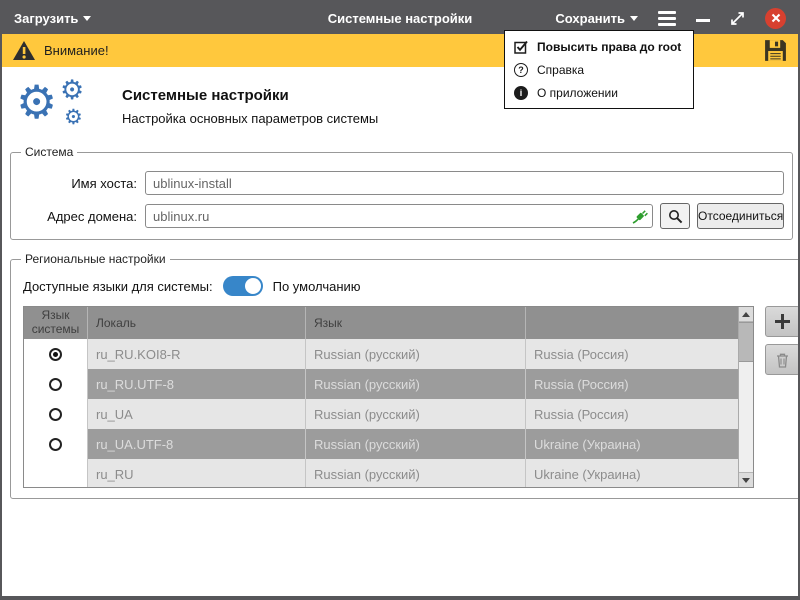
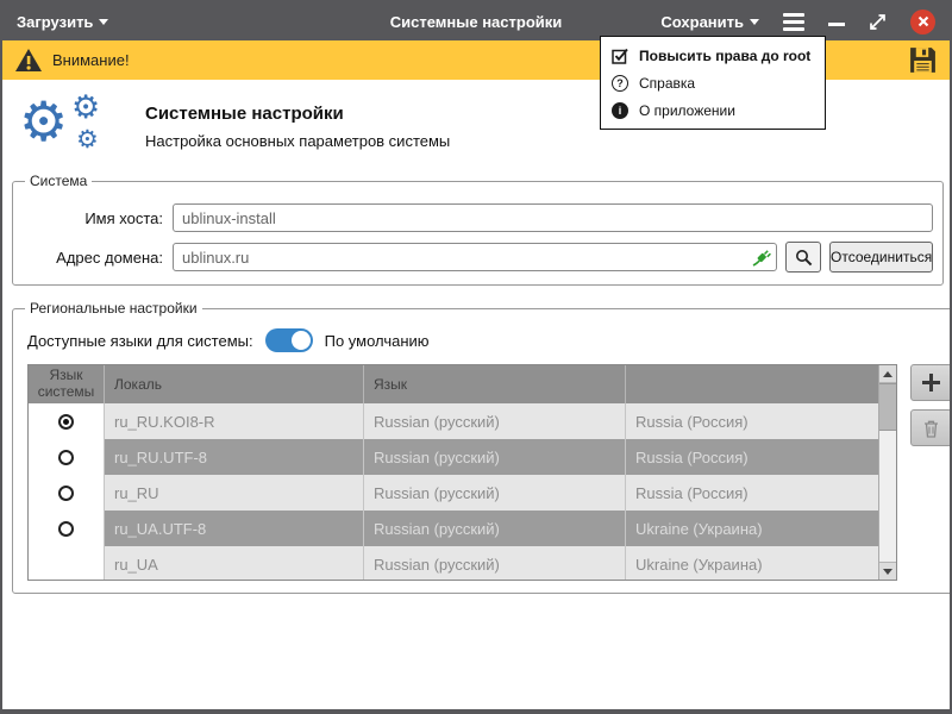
  Загрузить
  Системные настройки
  Сохранить
  Внимание!
  Повысить права до root
  ?
  Справка
  i
  О приложении
  ⚙
  ⚙
  ⚙
  Системные настройки
  Настройка основных параметров системы
  Система
  Имя хоста:
  ublinux-install
  Адрес домена:
  ublinux.ru
  Отсоединиться
  Региональные настройки
  Доступные языки для системы:
  По умолчанию
  Язык системы
  Локаль
  Язык
  ru_RU.KOI8-R
  Russian (русский)
  Russia (Россия)
  ru_RU.UTF-8
  Russian (русский)
  Russia (Россия)
- ru_UA
+ ru_RU
  Russian (русский)
  Russia (Россия)
  ru_UA.UTF-8
  Russian (русский)
  Ukraine (Украина)
- ru_RU
+ ru_UA
  Russian (русский)
  Ukraine (Украина)
